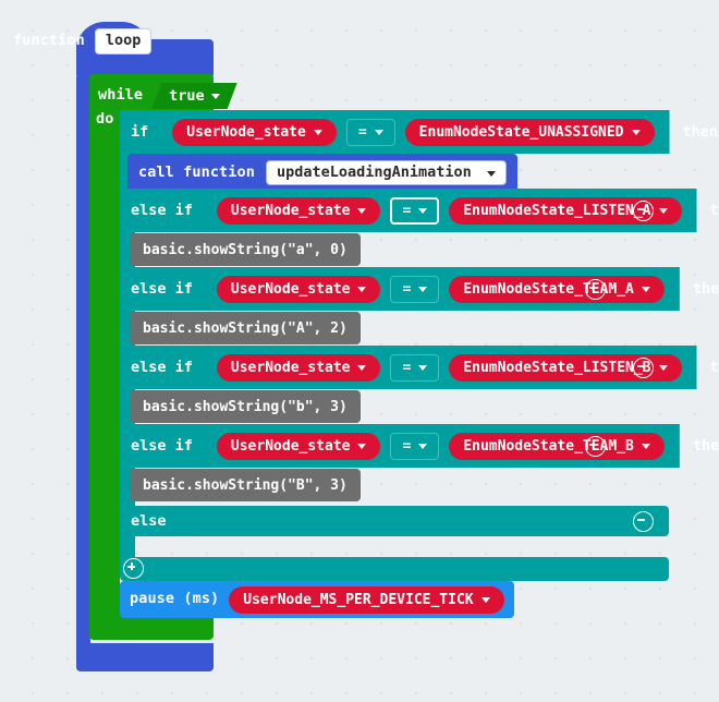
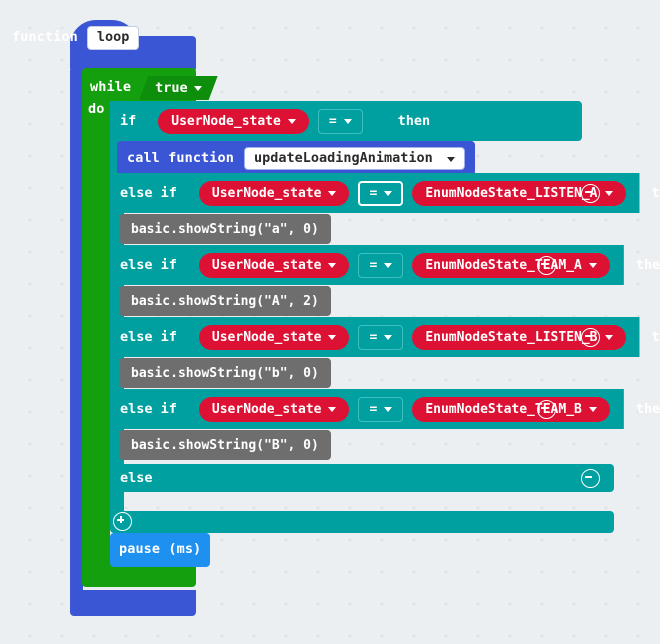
  function
  loop
  while
  true
  do
  if
  UserNode_state
  =
- EnumNodeState_UNASSIGNED
  then
  call function
  updateLoadingAnimation
  else if
  UserNode_state
  =
  EnumNodeState_LISTEN
  basic.showString("a", 0)
  else if
  UserNode_state
  =
  EnumNodeState_M_A
  basic.showString("A", 2)
  else if
  UserNode_state
  =
  EnumNodeState_LISTEN
- basic.showString("b", 3)
+ basic.showString("b", 0)
  else if
  UserNode_state
  =
  EnumNodeState_M_B
  the
- basic.showString("B", 3)
+ basic.showString("B", 0)
  else
  pause (ms)
- UserNode_MS_PER_DEVICE_TICK
